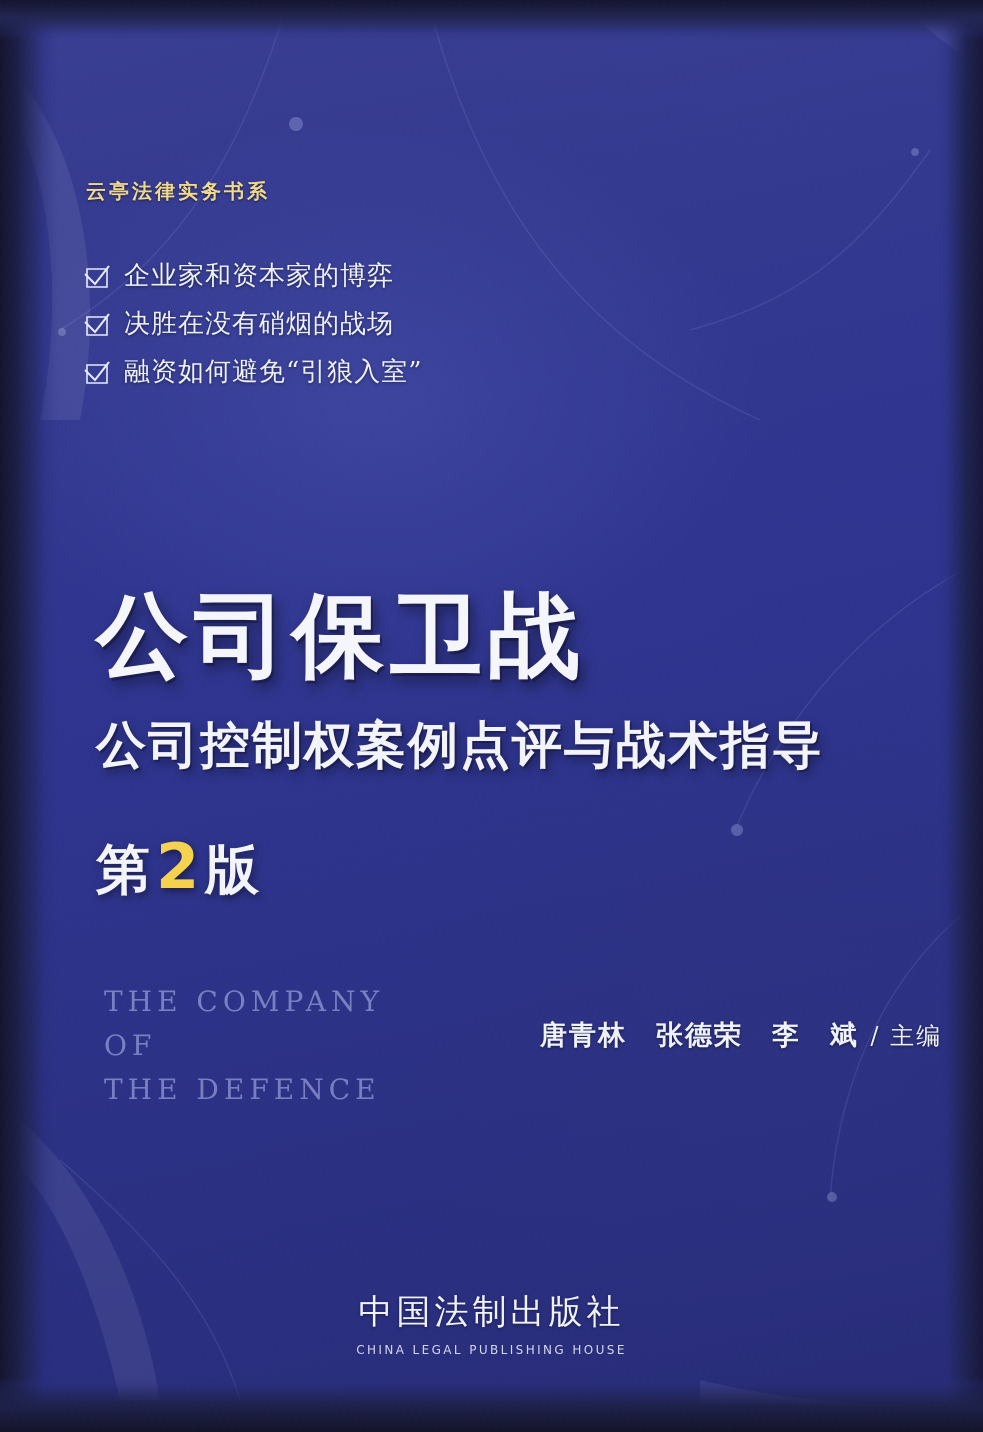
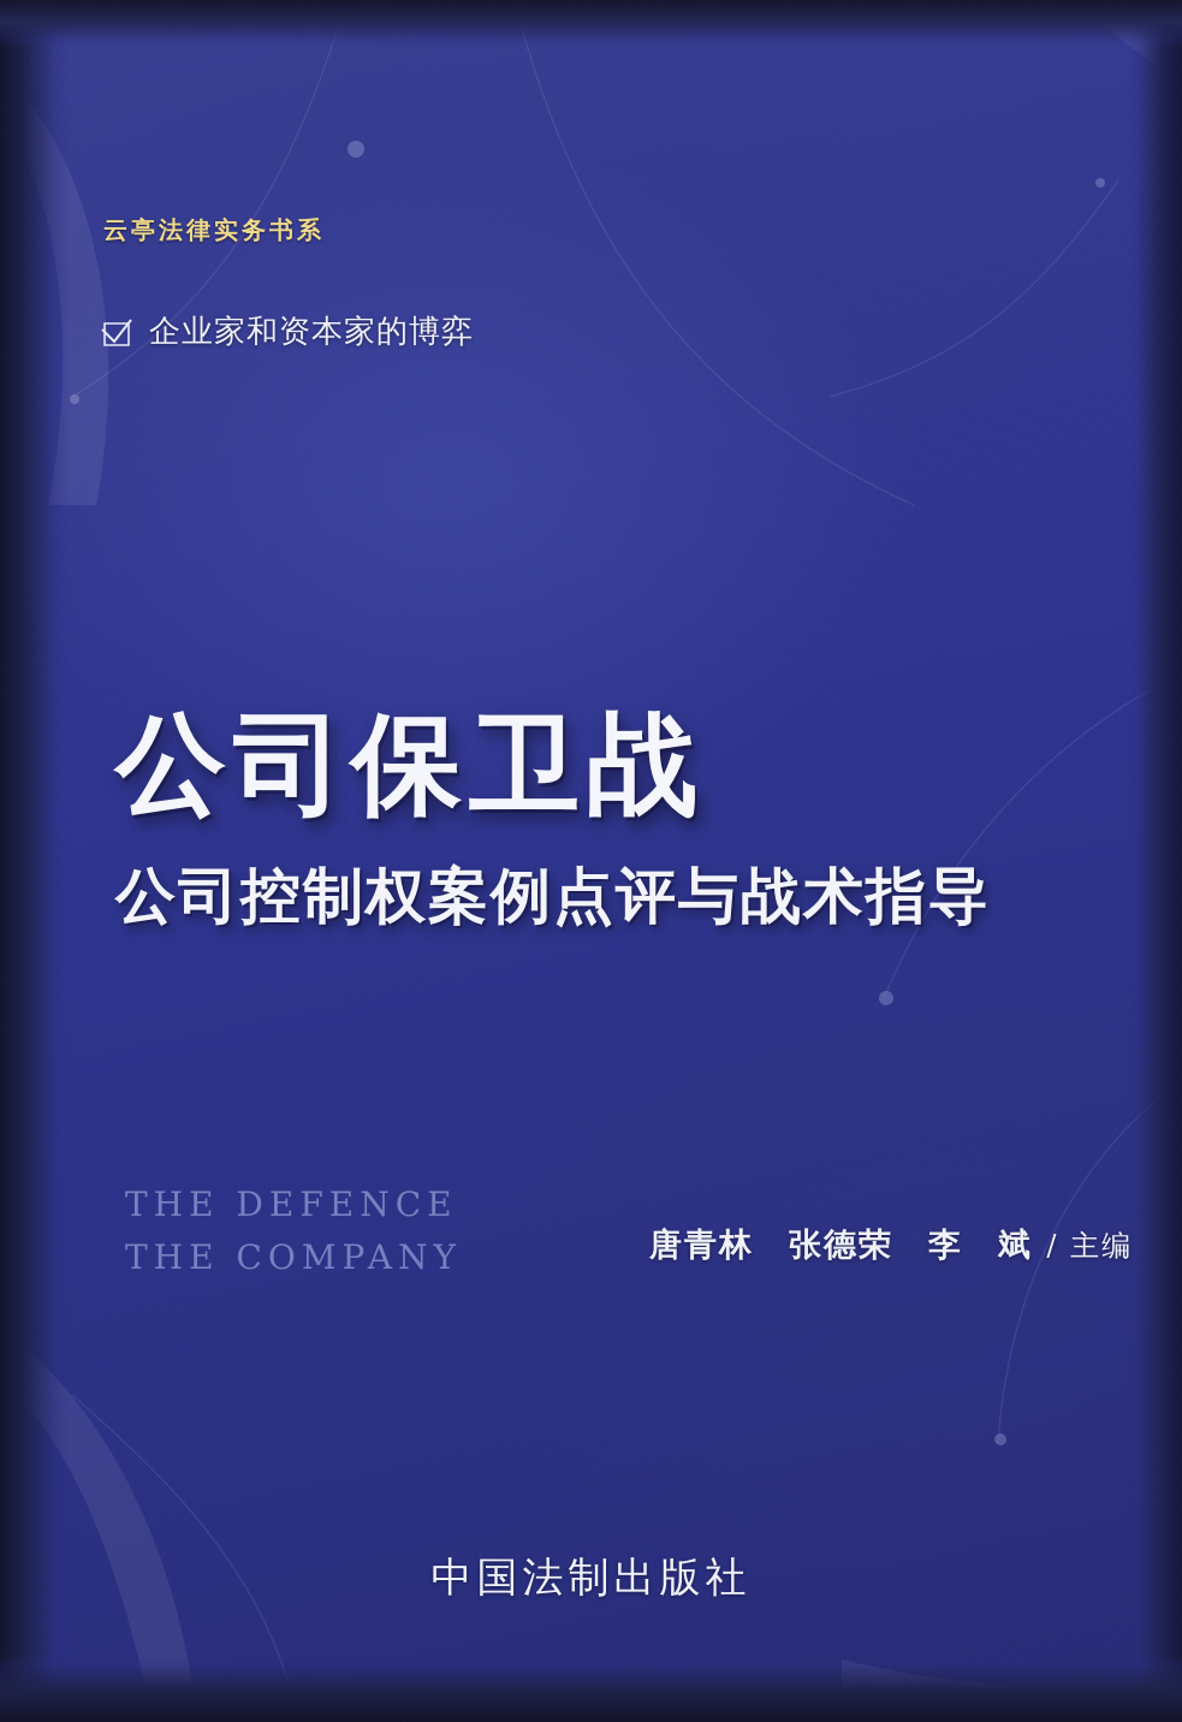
  云亭法律实务书系
  企业家和资本家的博弈
- 决胜在没有硝烟的战场
- 融资如何避免“引狼入室”
  公司保卫战
  公司控制权案例点评与战术指导
- 第
- 2
- 版
- THE COMPANY
+ THE DEFENCE
- OF
- THE DEFENCE
+ THE COMPANY
  唐青林 张德荣 李 斌 / 主编
  中国法制出版社
- CHINA LEGAL PUBLISHING HOUSE
